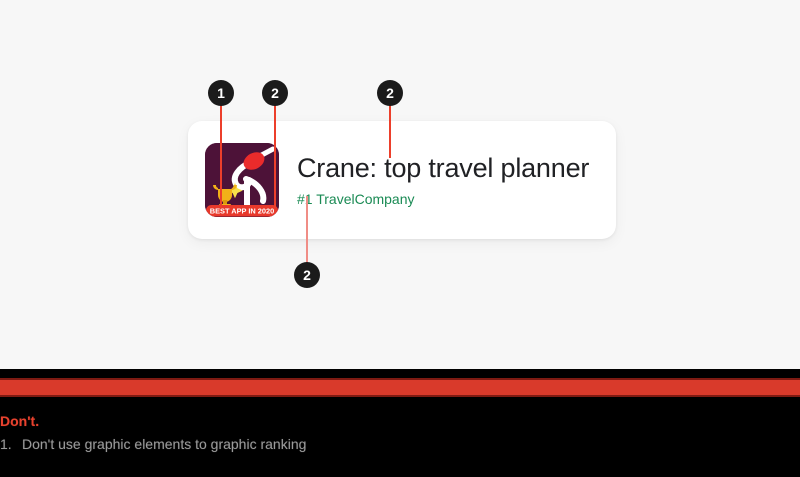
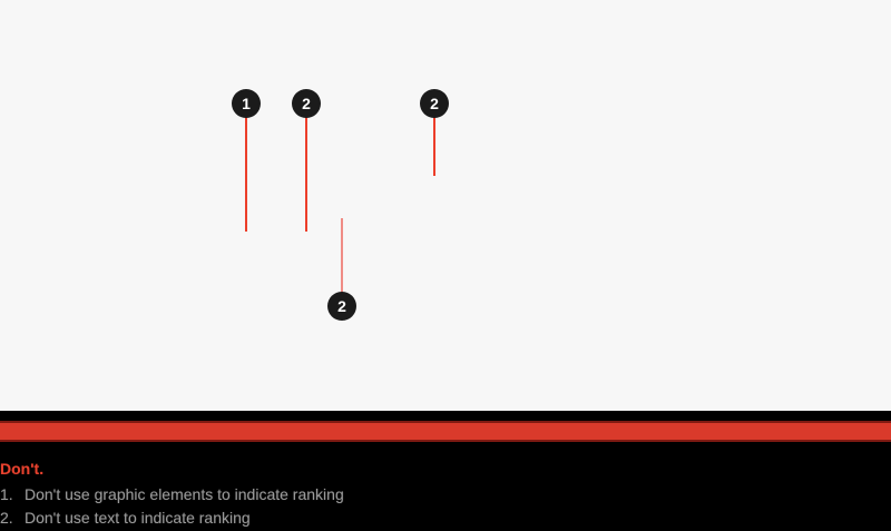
- BEST APP IN 2020
- Crane: top travel planner
- #1 TravelCompany
  1
  2
  2
  2
  Don't.
- 1. Don't use graphic elements to graphic ranking
+ 1. Don't use graphic elements to indicate ranking
+ 2. Don't use text to indicate ranking
